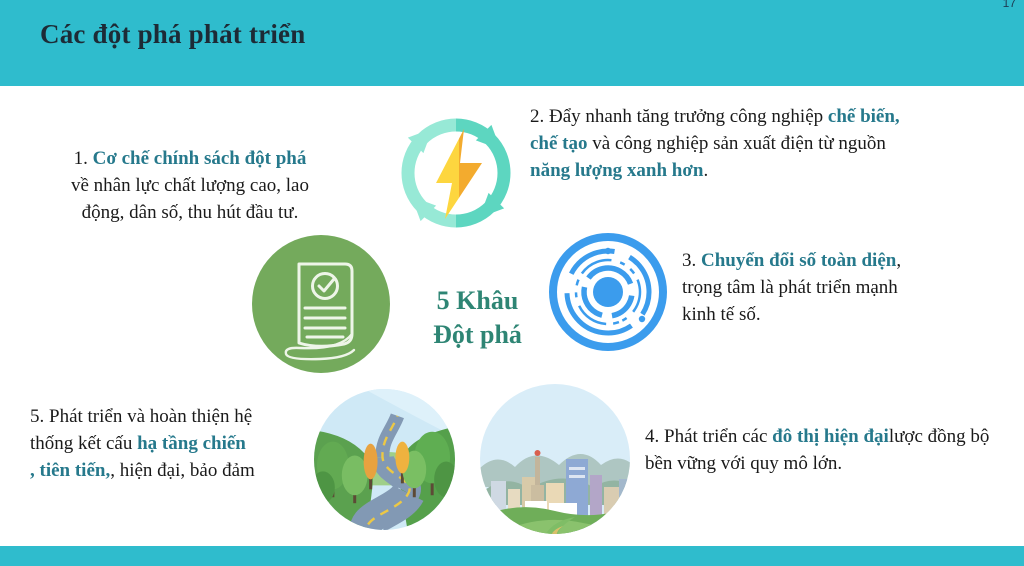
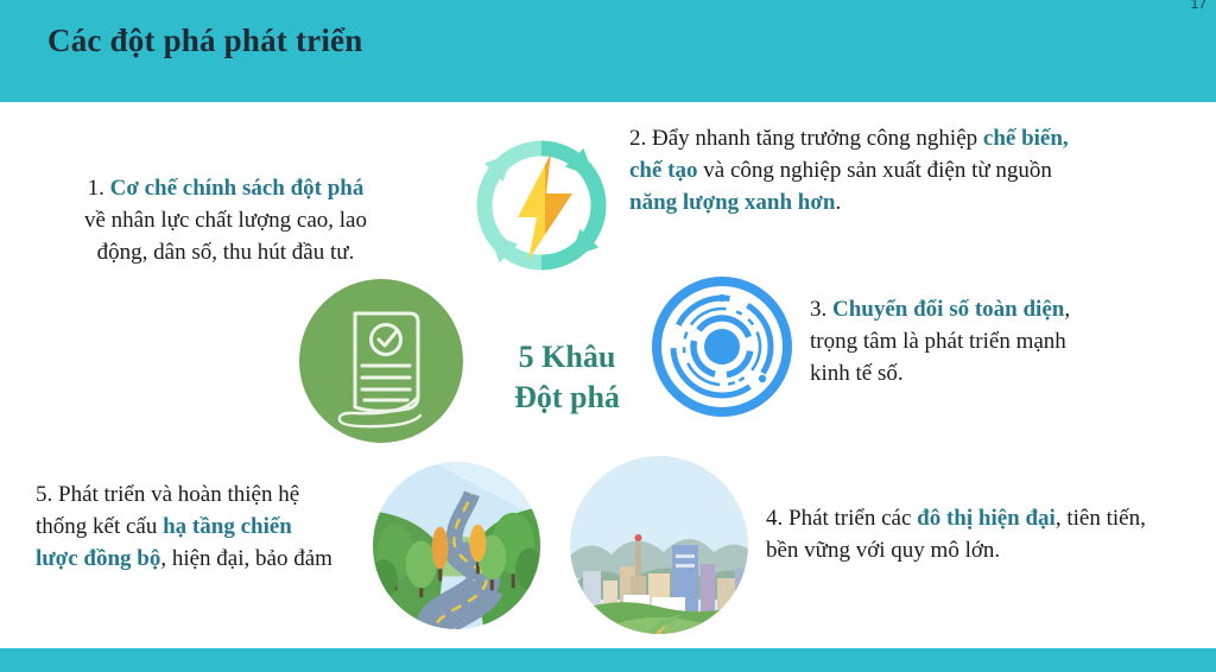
  Các đột phá phát triển
  17
  1. Cơ chế chính sách đột phá
  về nhân lực chất lượng cao, lao
  động, dân số, thu hút đầu tư.
  2. Đẩy nhanh tăng trưởng công nghiệp chế biến,
  chế tạo và công nghiệp sản xuất điện từ nguồn
  năng lượng xanh hơn.
  3. Chuyển đổi số toàn diện,
  trọng tâm là phát triển mạnh
  kinh tế số.
- 4. Phát triển các đô thị hiện đạilược đồng bộ
+ 4. Phát triển các đô thị hiện đại, tiên tiến,
  bền vững với quy mô lớn.
  5. Phát triển và hoàn thiện hệ
  thống kết cấu hạ tầng chiến
- , tiên tiến,, hiện đại, bảo đảm
+ lược đồng bộ, hiện đại, bảo đảm
  5 Khâu
  Đột phá
